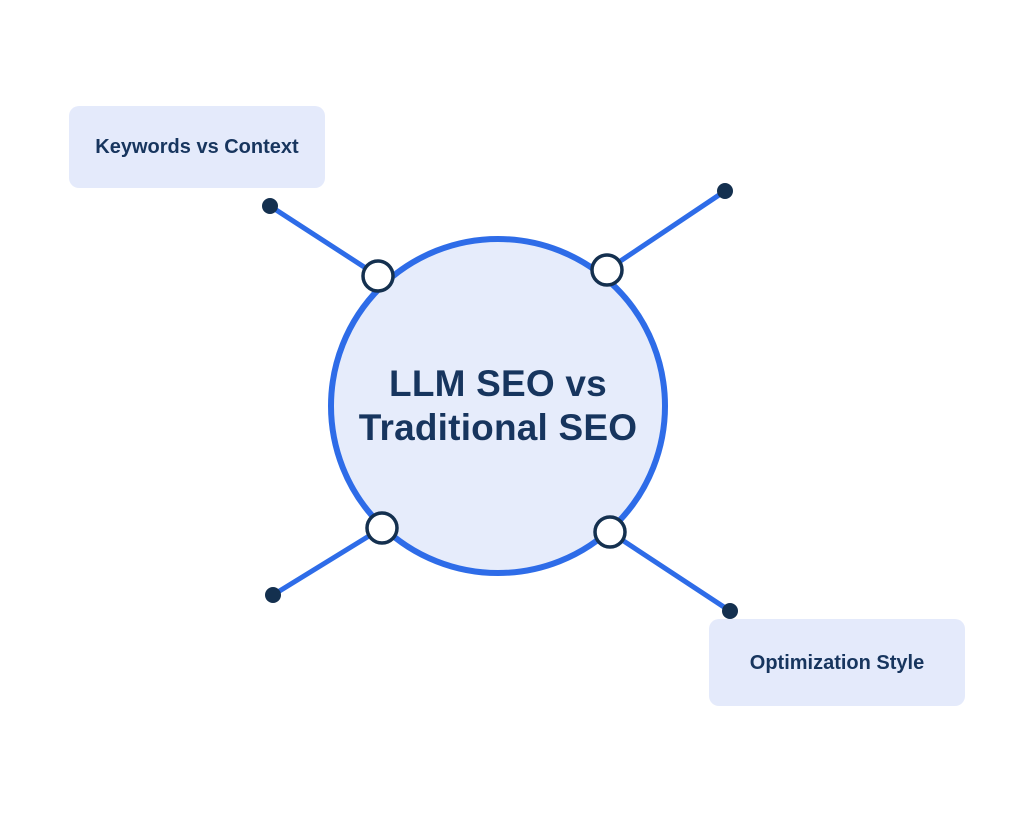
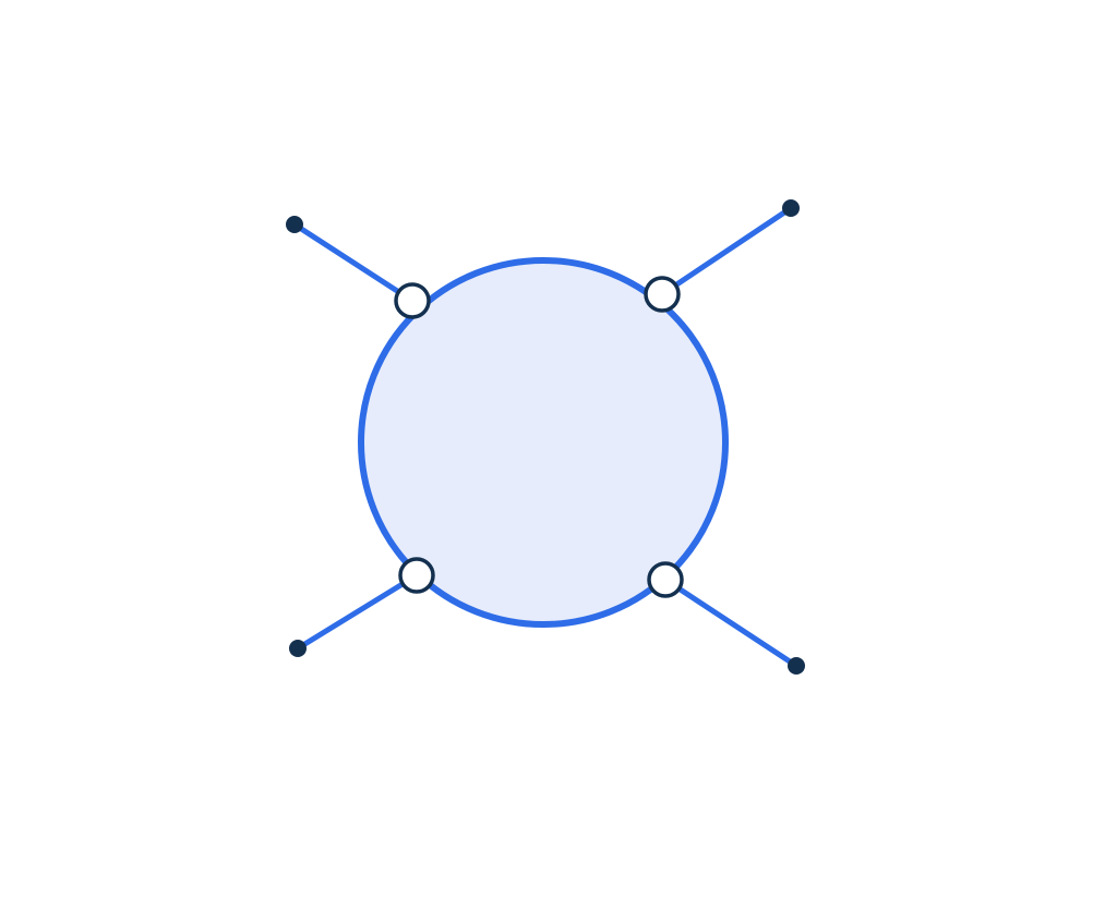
- LLM SEO vs
- Traditional SEO
- Keywords vs Context
- Optimization Style
